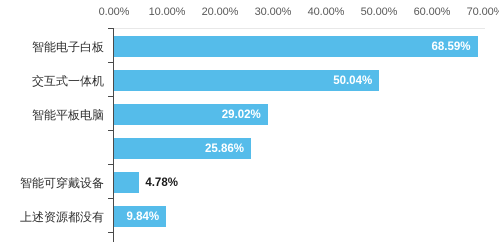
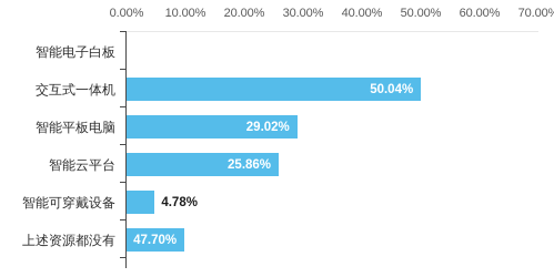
  0.00%
  10.00%
  20.00%
  30.00%
  40.00%
  50.00%
  60.00%
  70.00
  智能电子白板
- 68.59%
  交互式一体机
  50.04%
  智能平板电脑
  29.02%
+ 智能云平台
  25.86%
  智能可穿戴设备
  4.78%
  上述资源都没有
- 9.84%
+ 47.70%
